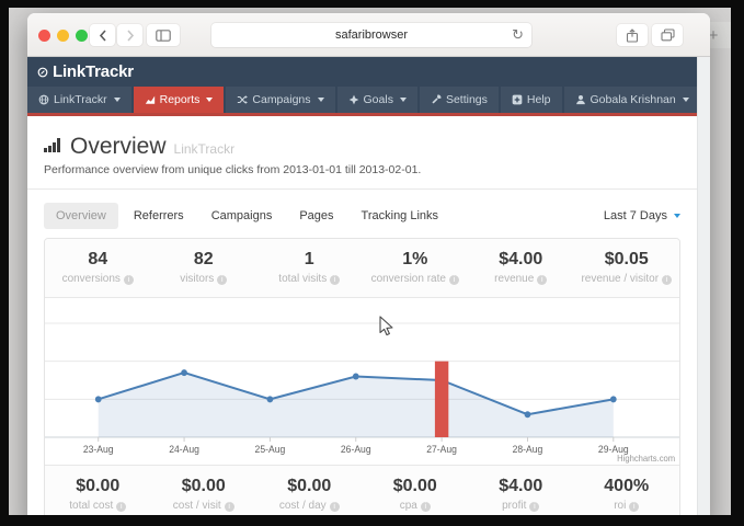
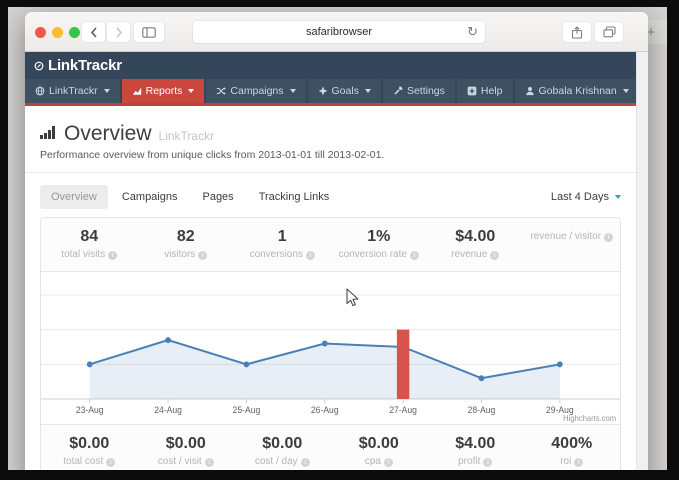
  +
  safaribrowser
  ↻
  LinkTrackr
  LinkTrackr
  Reports
  Campaigns
  Goals
  Settings
  Help
  Gobala Krishnan
  Overview
  LinkTrackr
  Performance overview from unique clicks from 2013-01-01 till 2013-02-01.
  Overview
- Referrers
  Campaigns
  Pages
  Tracking Links
- Last 7 Days
+ Last 4 Days
  84
- conversions
+ total visits
  82
  visitors
  1
- total visits
+ conversions
  1%
  conversion rate
  $4.00
  revenue
- $0.05
  revenue / visitor
  23-Aug
  24-Aug
  25-Aug
  26-Aug
  27-Aug
  28-Aug
  29-Aug
  Highcharts.com
  $0.00
  total cost
  $0.00
  cost / visit
  $0.00
  cost / day
  $0.00
  cpa
  $4.00
  profit
  400%
  roi
